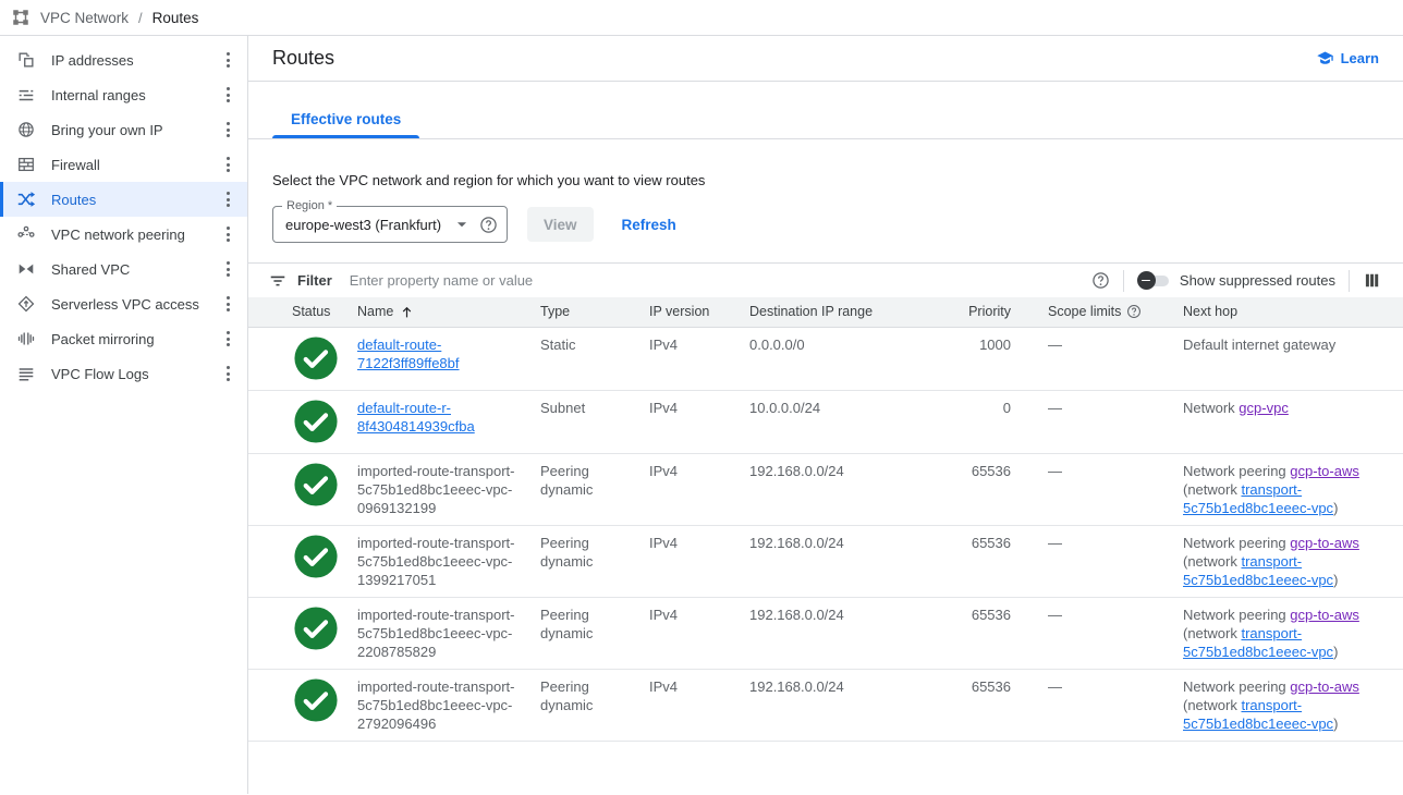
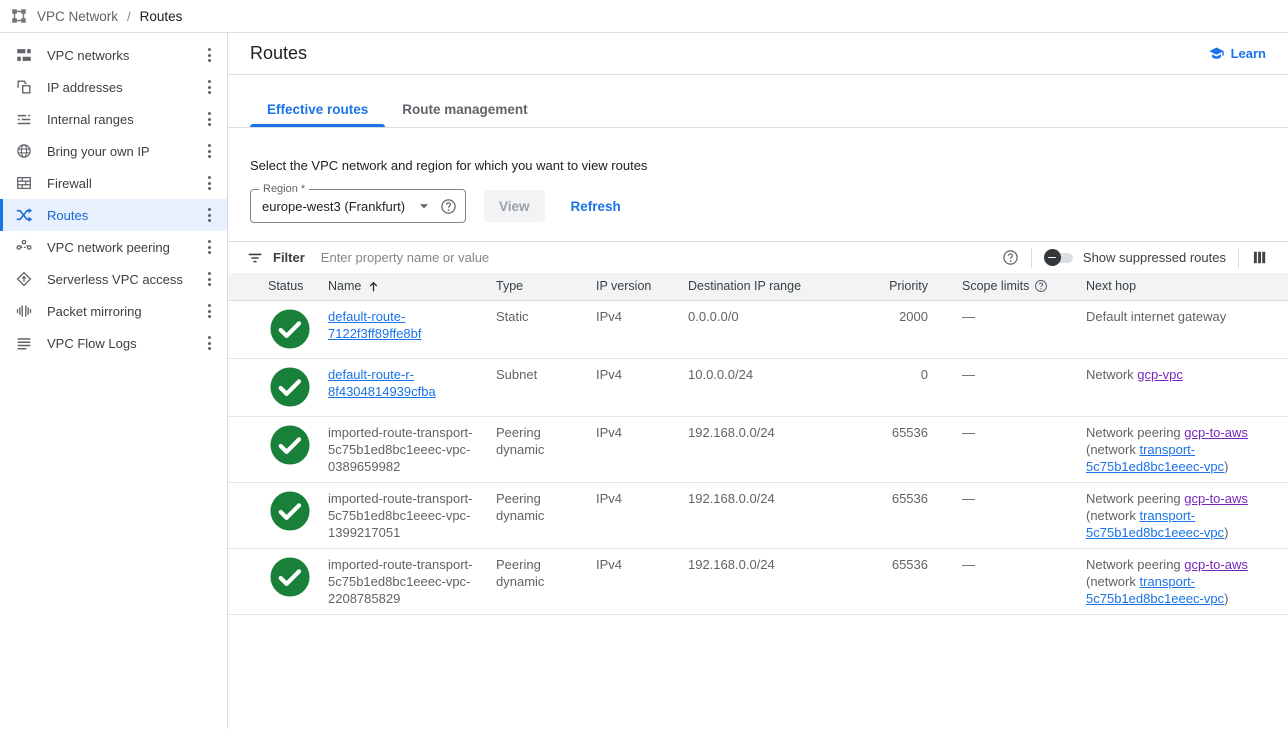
  VPC Network
  /
  Routes
+ VPC networks
  IP addresses
  Internal ranges
  Bring your own IP
  Firewall
  Routes
  VPC network peering
- Shared VPC
  Serverless VPC access
  Packet mirroring
  VPC Flow Logs
  Routes
  Learn
  Effective routes
+ Route management
  Select the VPC network and region for which you want to view routes
  Region *
  europe-west3 (Frankfurt)
  View
  Refresh
  Filter
  Enter property name or value
  Show suppressed routes
  Status	Name	Type	IP version	Destination IP range	Priority	Scope limits	Next hop
- 	default-route-7122f3ff89ffe8bf	Static	IPv4	0.0.0.0/0	1000	—	Default internet gateway
+ 	default-route-7122f3ff89ffe8bf	Static	IPv4	0.0.0.0/0	2000	—	Default internet gateway
  	default-route-r-8f4304814939cfba	Subnet	IPv4	10.0.0.0/24	0	—	Network gcp-vpc
- 	imported-route-transport-5c75b1ed8bc1eeec-vpc-0969132199	Peering dynamic	IPv4	192.168.0.0/24	65536	—	Network peering gcp-to-aws (network transport-5c75b1ed8bc1eeec-vpc)
+ 	imported-route-transport-5c75b1ed8bc1eeec-vpc-0389659982	Peering dynamic	IPv4	192.168.0.0/24	65536	—	Network peering gcp-to-aws (network transport-5c75b1ed8bc1eeec-vpc)
  	imported-route-transport-5c75b1ed8bc1eeec-vpc-1399217051	Peering dynamic	IPv4	192.168.0.0/24	65536	—	Network peering gcp-to-aws (network transport-5c75b1ed8bc1eeec-vpc)
  	imported-route-transport-5c75b1ed8bc1eeec-vpc-2208785829	Peering dynamic	IPv4	192.168.0.0/24	65536	—	Network peering gcp-to-aws (network transport-5c75b1ed8bc1eeec-vpc)
- 	imported-route-transport-5c75b1ed8bc1eeec-vpc-2792096496	Peering dynamic	IPv4	192.168.0.0/24	65536	—	Network peering gcp-to-aws (network transport-5c75b1ed8bc1eeec-vpc)
